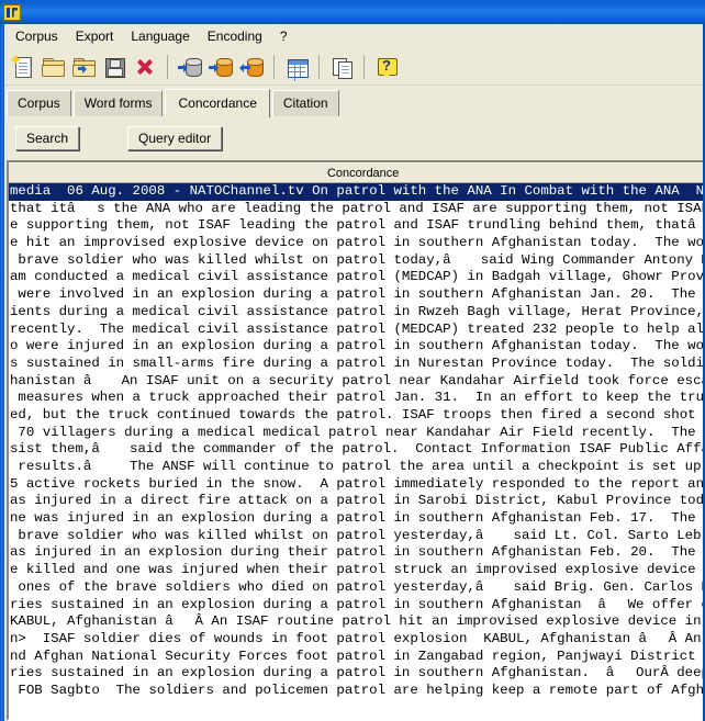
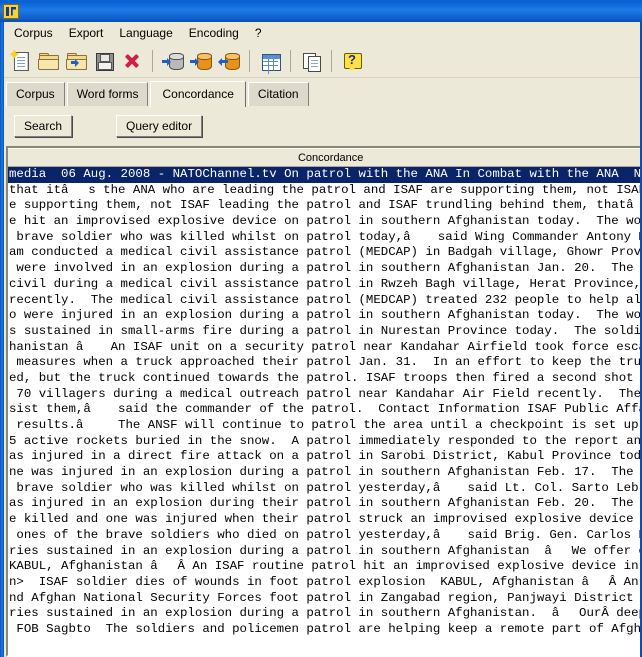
  Corpus
  Export
  Language
  Encoding
  ?
  ✦
  ?
  Corpus
  Word forms
  Concordance
  Citation
  Search
  Query editor
  Concordance
  media 06 Aug. 2008 - NATOChannel.tv On patrol with the ANA In Combat with the ANA N
  that itâs the ANA who are leading the patrol and ISAF are supporting them, not ISA
  e supporting them, not ISAF leading the patrol and ISAF trundling behind them, thatâ
  e hit an improvised explosive device on patrol in southern Afghanistan today. The wo
  brave soldier who was killed whilst on patrol today,â said Wing Commander Antony
  am conducted a medical civil assistance patrol (MEDCAP) in Badgah village, Ghowr Prov
  were involved in an explosion during a patrol in southern Afghanistan Jan. 20. The
- ients during a medical civil assistance patrol in Rwzeh Bagh village, Herat Province,
+ civil during a medical civil assistance patrol in Rwzeh Bagh village, Herat Province,
  recently. The medical civil assistance patrol (MEDCAP) treated 232 people to help al
  o were injured in an explosion during a patrol in southern Afghanistan today. The wo
  s sustained in small-arms fire during a patrol in Nurestan Province today. The soldi
  hanistan â An ISAF unit on a security patrol near Kandahar Airfield took force esc
  measures when a truck approached their patrol Jan. 31. In an effort to keep the tru
  ed, but the truck continued towards the patrol. ISAF troops then fired a second shot
- 70 villagers during a medical medical patrol near Kandahar Air Field recently. The
+ 70 villagers during a medical outreach patrol near Kandahar Air Field recently. The
  sist them,â said the commander of the patrol. Contact Information ISAF Public Aff
  results.â The ANSF will continue to patrol the area until a checkpoint is set up
  5 active rockets buried in the snow. A patrol immediately responded to the report an
  as injured in a direct fire attack on a patrol in Sarobi District, Kabul Province tod
  ne was injured in an explosion during a patrol in southern Afghanistan Feb. 17. The
  brave soldier who was killed whilst on patrol yesterday,â said Lt. Col. Sarto Leb
  as injured in an explosion during their patrol in southern Afghanistan Feb. 20. The
  e killed and one was injured when their patrol struck an improvised explosive device
  ones of the brave soldiers who died on patrol yesterday,â said Brig. Gen. Carlos
  ries sustained in an explosion during a patrol in southern Afghanistan âWe offer
  KABUL, Afghanistan âÂ An ISAF routine patrol hit an improvised explosive device in
  n> ISAF soldier dies of wounds in foot patrol explosion KABUL, Afghanistan âÂ An
  nd Afghan National Security Forces foot patrol in Zangabad region, Panjwayi District
  ries sustained in an explosion during a patrol in southern Afghanistan. âOurÂ dee
  FOB Sagbto The soldiers and policemen patrol are helping keep a remote part of Afgh
